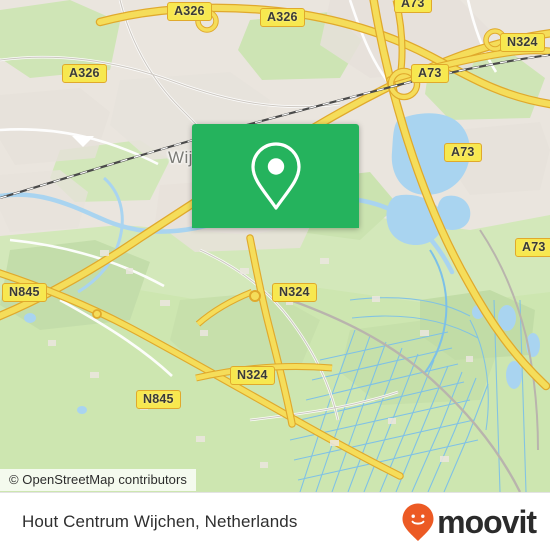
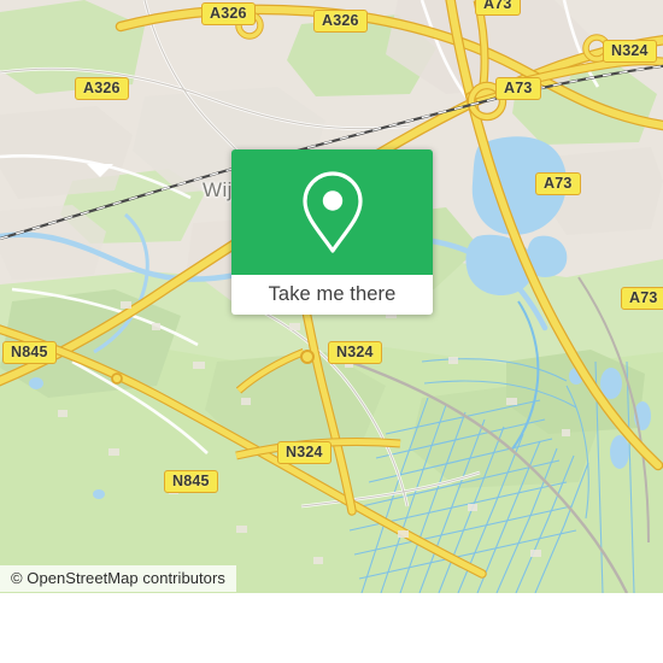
  A326
  A326
  A73
  N324
  A326
  A73
  A73
  A73
  N845
  N324
  N324
  N845
+ Take me there
  © OpenStreetMap contributors
- Hout Centrum Wijchen, Netherlands
- moovit
